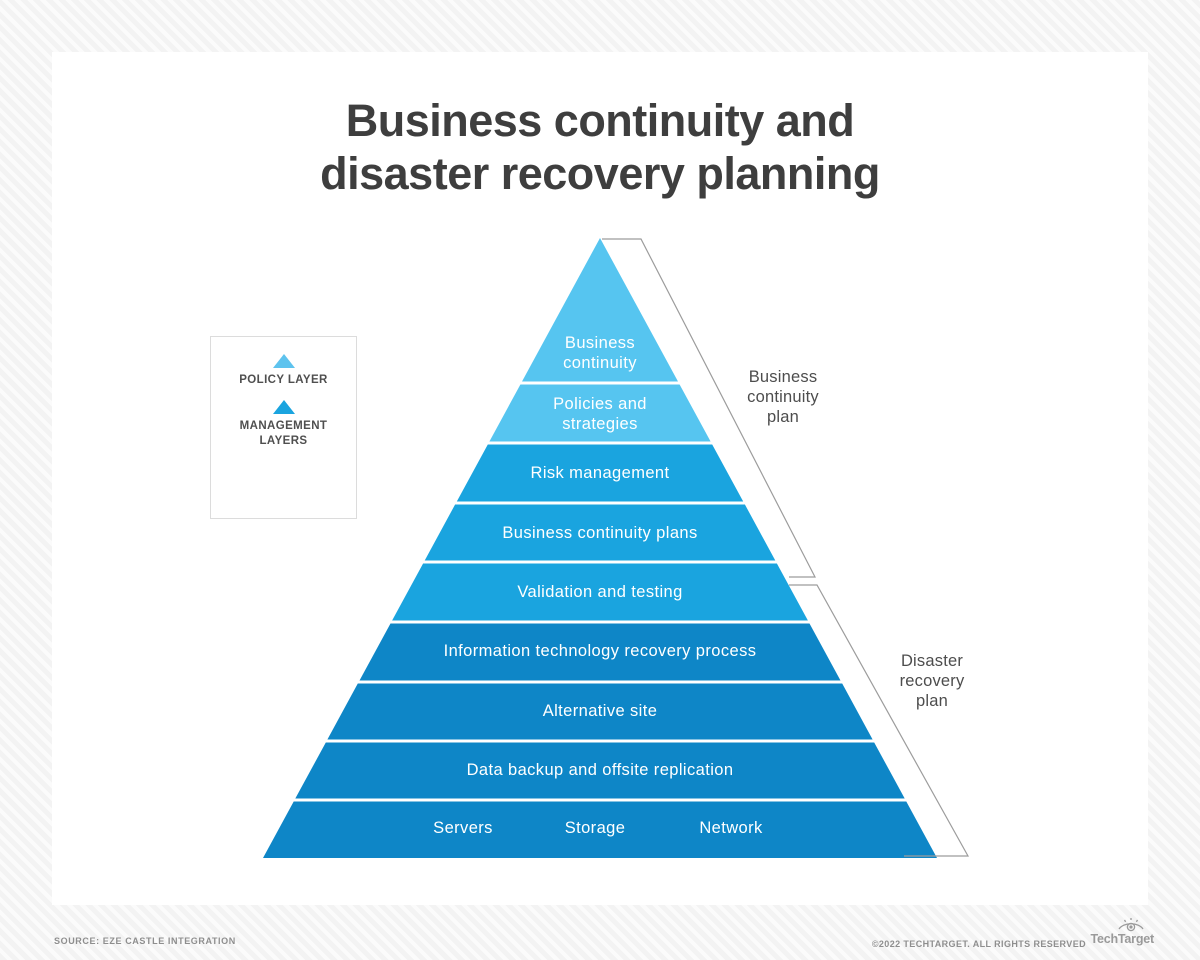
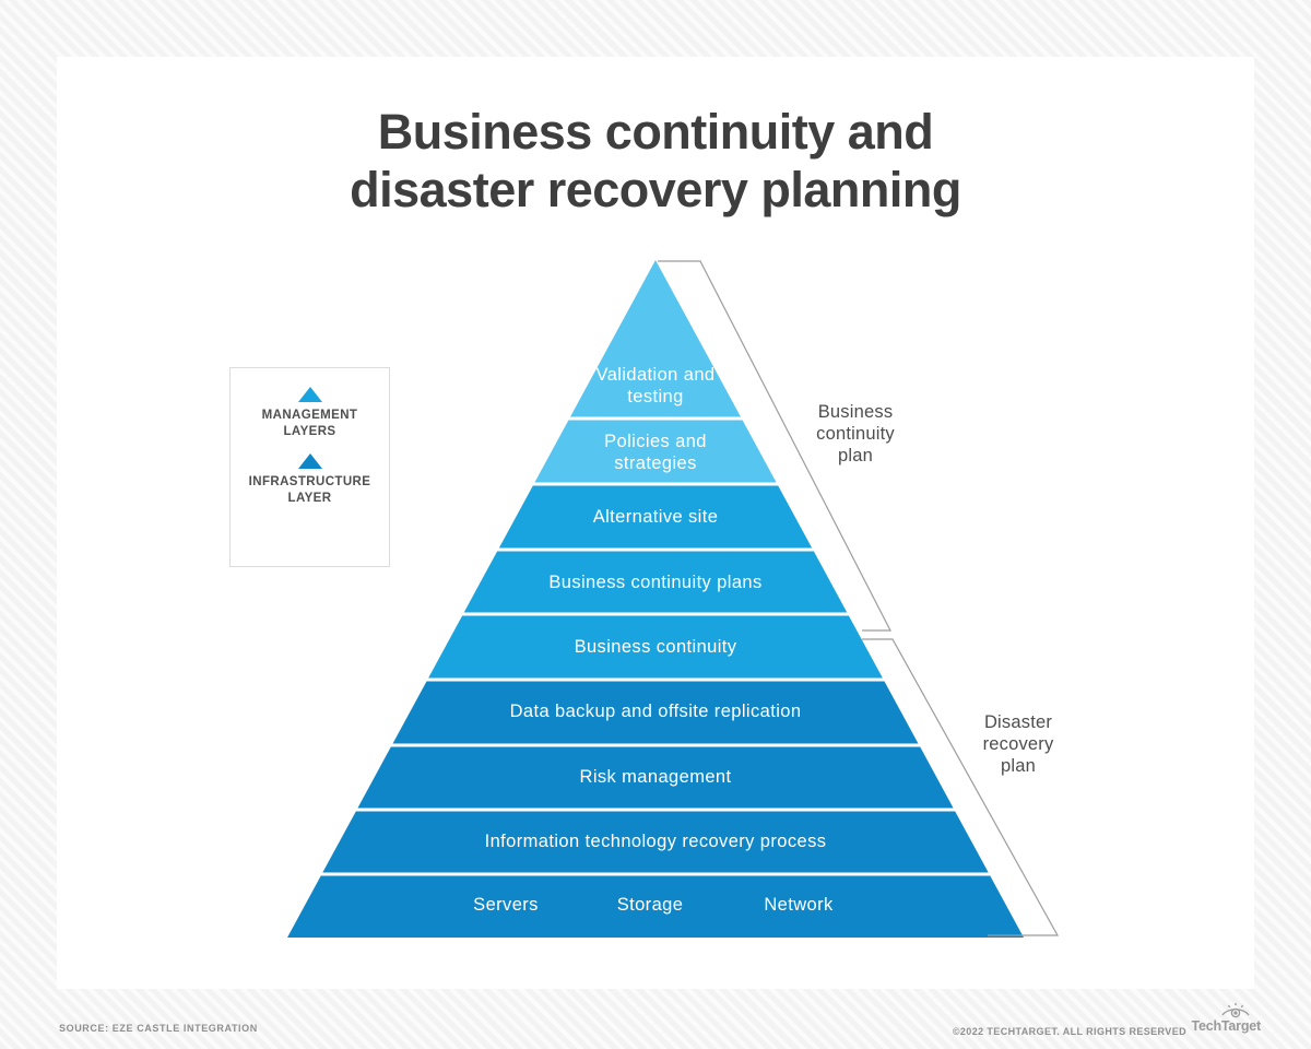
  Business continuity and
  disaster recovery planning
- POLICY LAYER
  MANAGEMENT LAYERS
+ INFRASTRUCTURE LAYER
- Business continuity
+ Validation and testing
  Policies and strategies
- Risk management
+ Alternative site
  Business continuity plans
- Validation and testing
+ Business continuity
- Information technology recovery process
+ Data backup and offsite replication
- Alternative site
+ Risk management
- Data backup and offsite replication
+ Information technology recovery process
  Servers
  Storage
  Network
  Business continuity plan
  Disaster recovery plan
  SOURCE: EZE CASTLE INTEGRATION
  ©2022 TECHTARGET. ALL RIGHTS RESERVED
  TechTarget
